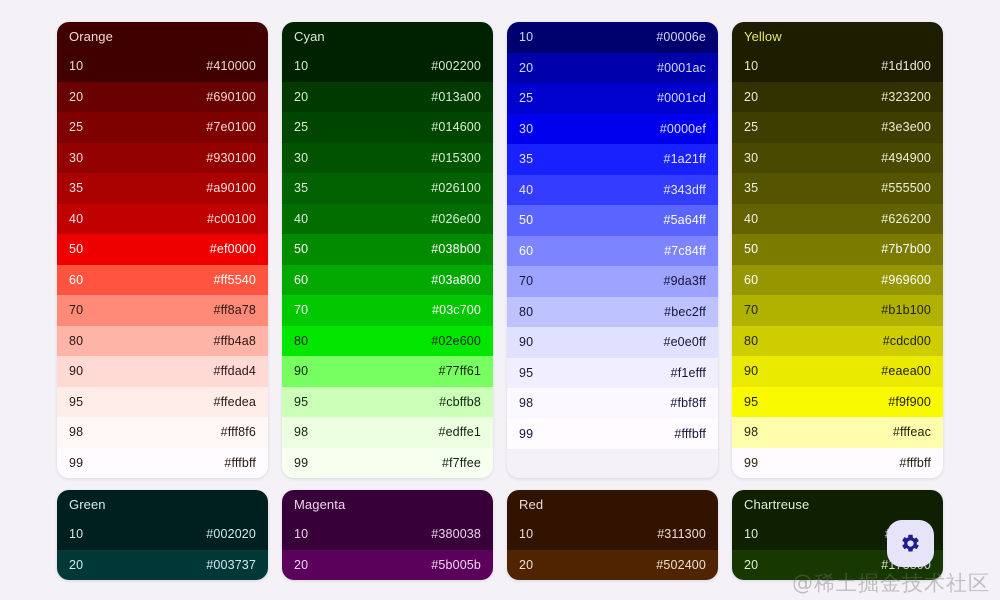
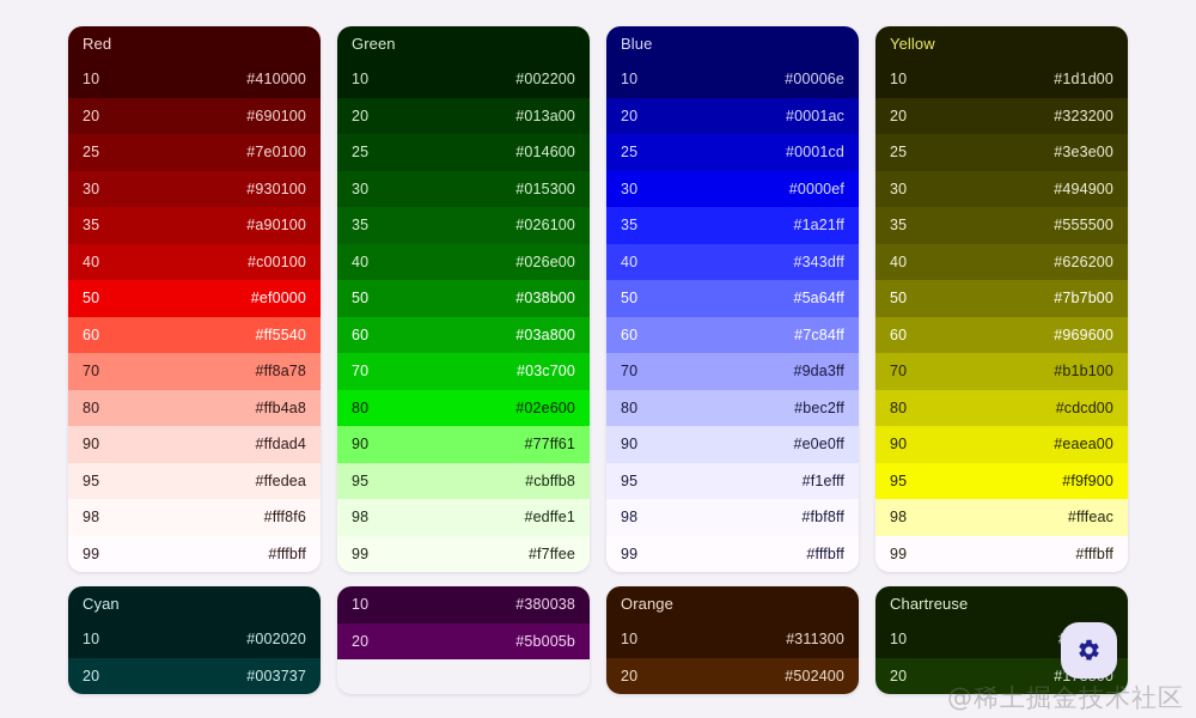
- Orange
+ Red
  10
  #410000
  20
  #690100
  25
  #7e0100
  30
  #930100
  35
  #a90100
  40
  #c00100
  50
  #ef0000
  60
  #ff5540
  70
  #ff8a78
  80
  #ffb4a8
  90
  #ffdad4
  95
  #ffedea
  98
  #fff8f6
  99
  #fffbff
- Cyan
+ Green
  10
  #002200
  20
  #013a00
  25
  #014600
  30
  #015300
  35
  #026100
  40
  #026e00
  50
  #038b00
  60
  #03a800
  70
  #03c700
  80
  #02e600
  90
  #77ff61
  95
  #cbffb8
  98
  #edffe1
  99
  #f7ffee
+ Blue
  10
  #00006e
  20
  #0001ac
  25
  #0001cd
  30
  #0000ef
  35
  #1a21ff
  40
  #343dff
  50
  #5a64ff
  60
  #7c84ff
  70
  #9da3ff
  80
  #bec2ff
  90
  #e0e0ff
  95
  #f1efff
  98
  #fbf8ff
  99
  #fffbff
  Yellow
  10
  #1d1d00
  20
  #323200
  25
  #3e3e00
  30
  #494900
  35
  #555500
  40
  #626200
  50
  #7b7b00
  60
  #969600
  70
  #b1b100
  80
  #cdcd00
  90
  #eaea00
  95
  #f9f900
  98
  #fffeac
  99
  #fffbff
- Green
+ Cyan
  10
  #002020
  20
  #003737
- Magenta
  10
  #380038
  20
  #5b005b
- Red
+ Orange
  10
  #311300
  20
  #502400
  Chartreuse
  10
  20
  @稀土掘金技术社区
